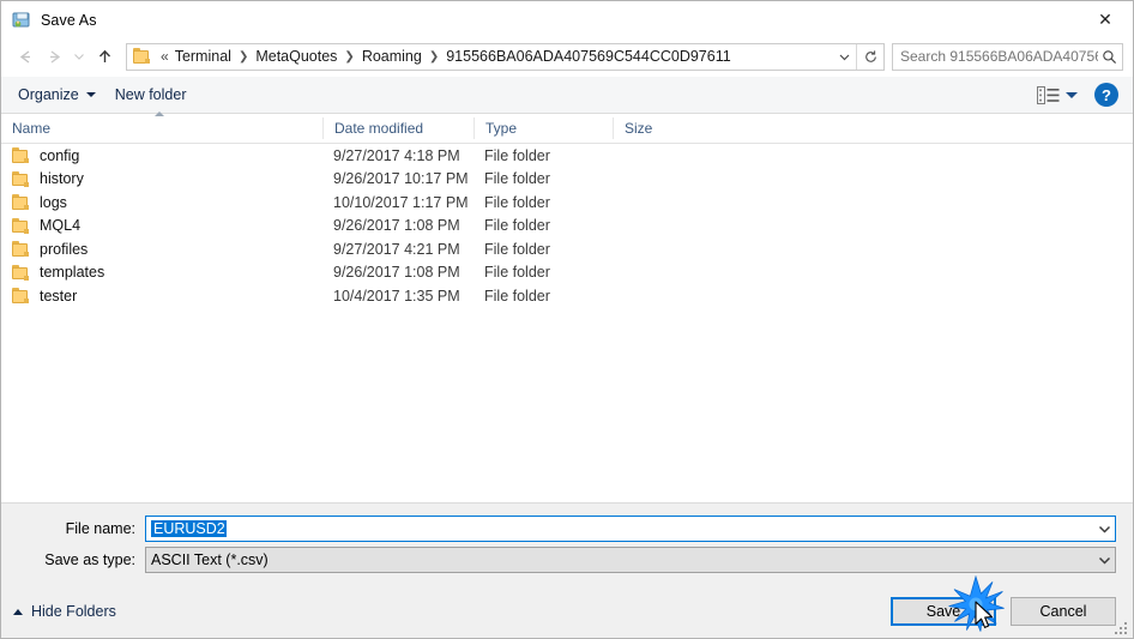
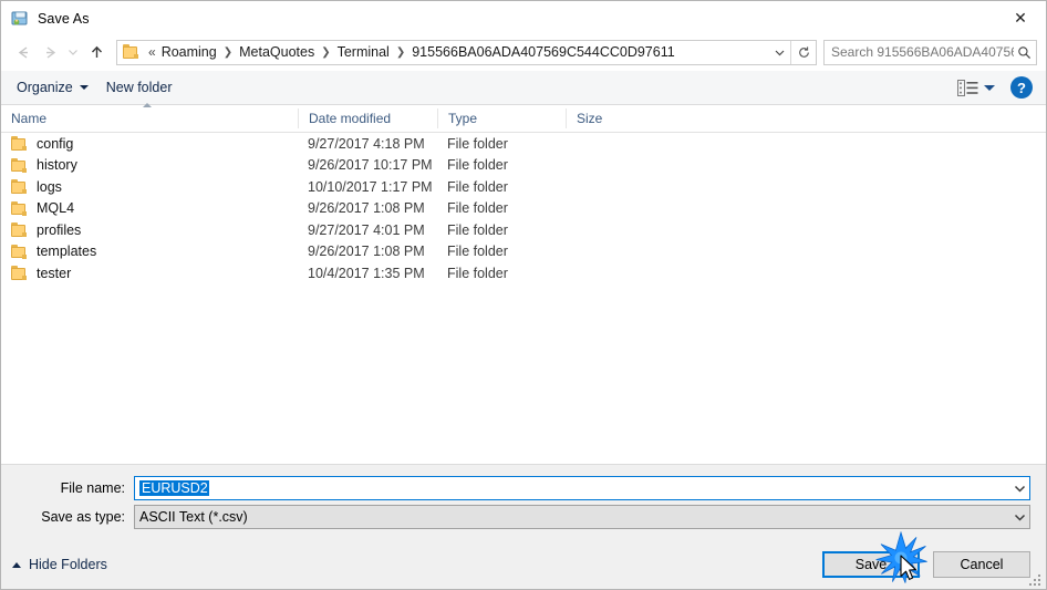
  Save As
  ✕
  «
- Terminal
+ Roaming
  ❯
  MetaQuotes
  ❯
- Roaming
+ Terminal
  ❯
  915566BA06ADA407569C544CC0D97611
  Search 915566BA06ADA4075
  Organize
  New folder
  ?
  Name
  Date modified
  Type
  Size
  config
  9/27/2017 4:18 PM
  File folder
  history
  9/26/2017 10:17 PM
  File folder
  logs
  10/10/2017 1:17 PM
  File folder
  MQL4
  9/26/2017 1:08 PM
  File folder
  profiles
- 9/27/2017 4:21 PM
+ 9/27/2017 4:01 PM
  File folder
  templates
  9/26/2017 1:08 PM
  File folder
  tester
  10/4/2017 1:35 PM
  File folder
  File name:
  EURUSD2
  Save as type:
  ASCII Text (*.csv)
  Hide Folders
  Save
  Cancel
